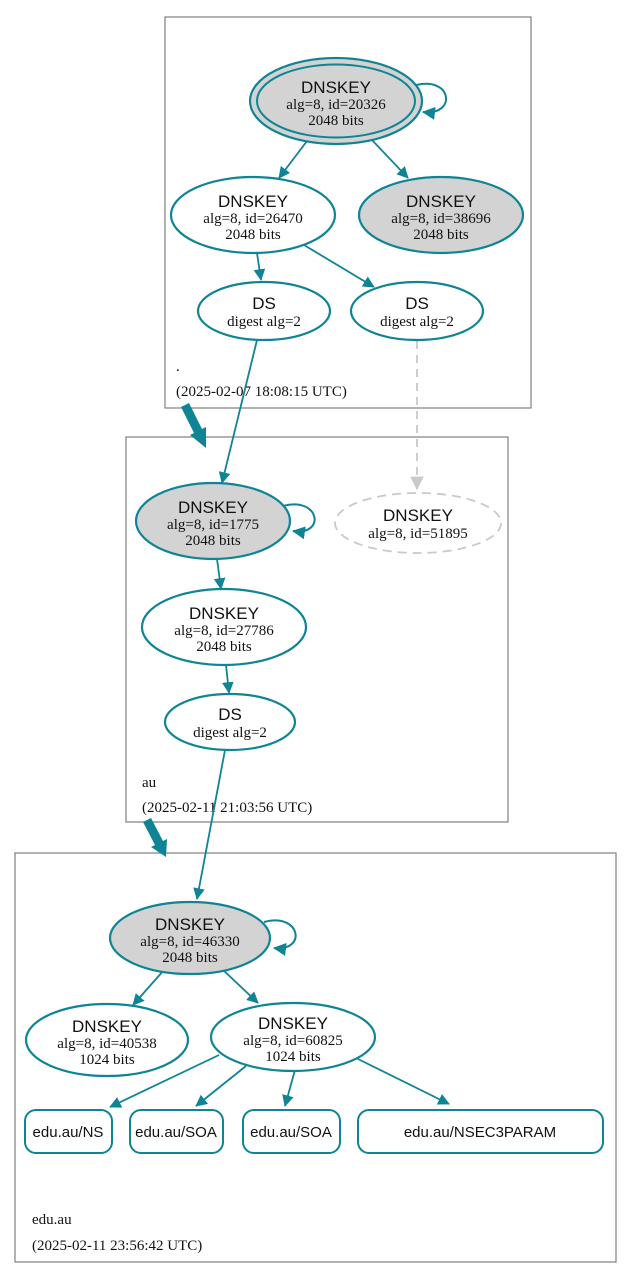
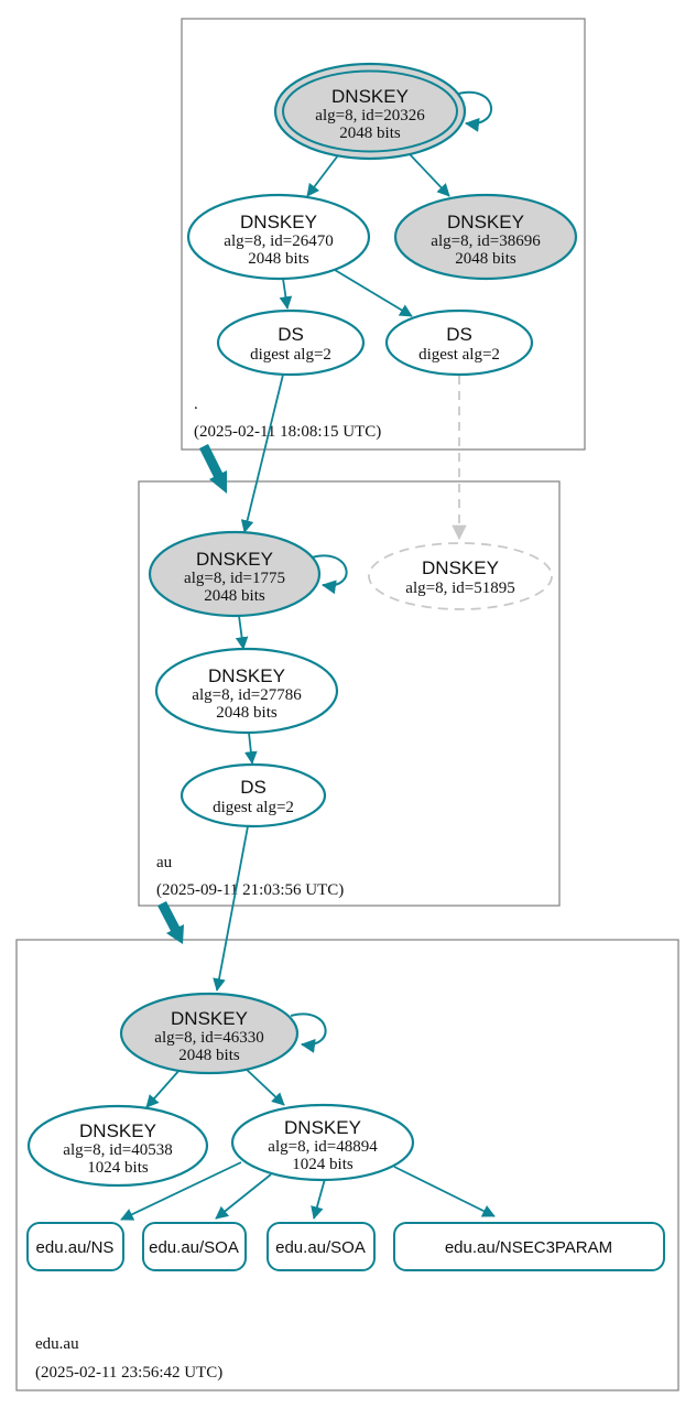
  .
- (2025-02-07 18:08:15 UTC)
+ (2025-02-11 18:08:15 UTC)
  au
- (2025-02-11 21:03:56 UTC)
+ (2025-09-11 21:03:56 UTC)
  edu.au
  (2025-02-11 23:56:42 UTC)
  DNSKEY
  alg=8, id=20326
  2048 bits
  DNSKEY
  alg=8, id=26470
  2048 bits
  DNSKEY
  alg=8, id=38696
  2048 bits
  DS
  digest alg=2
  DS
  digest alg=2
  DNSKEY
  alg=8, id=1775
  2048 bits
  DNSKEY
  alg=8, id=51895
  DNSKEY
  alg=8, id=27786
  2048 bits
  DS
  digest alg=2
  DNSKEY
  alg=8, id=46330
  2048 bits
  DNSKEY
  alg=8, id=40538
  1024 bits
  DNSKEY
- alg=8, id=60825
+ alg=8, id=48894
  1024 bits
  edu.au/NS
  edu.au/SOA
  edu.au/SOA
  edu.au/NSEC3PARAM
